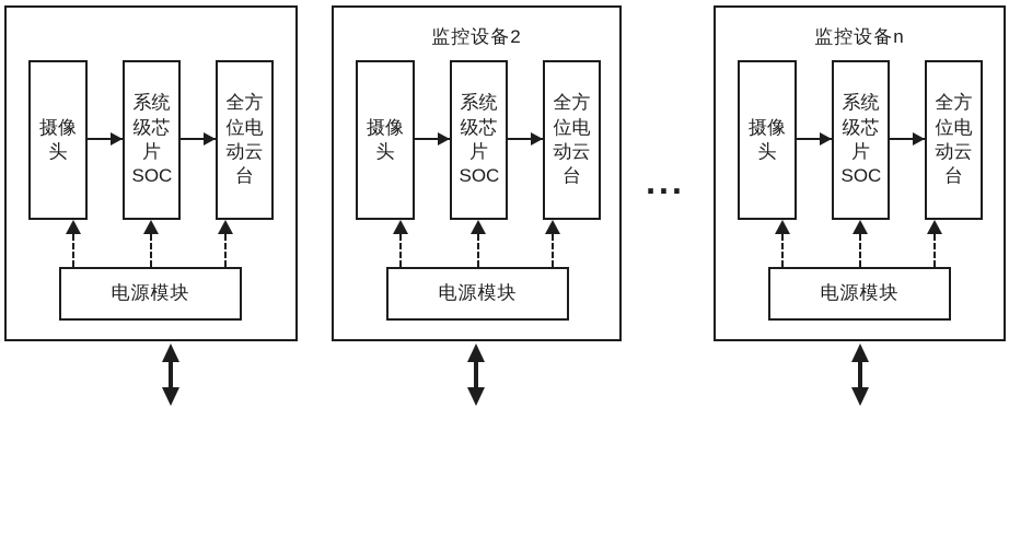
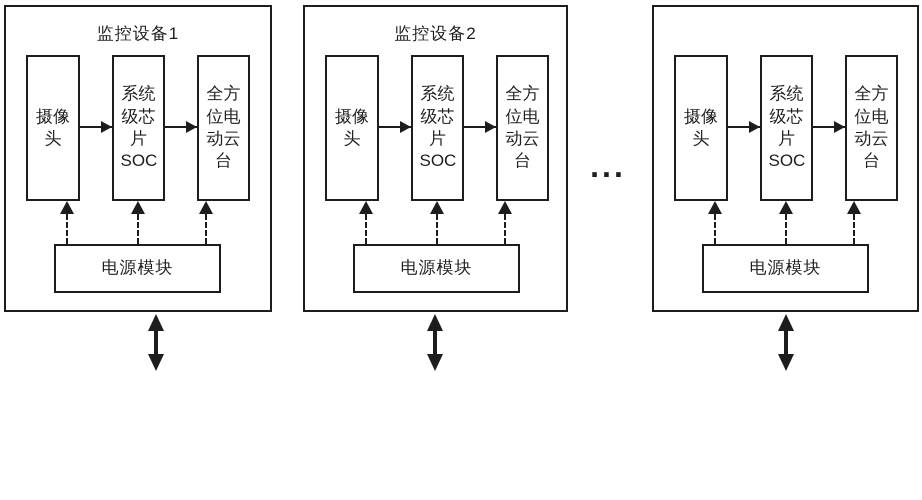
+ 监控设备1
  摄像头
  系统级芯片
  SOC
  全方位电动云台
  电源模块
  监控设备2
  摄像头
  系统级芯片
  SOC
  全方位电动云台
  电源模块
  ...
- 监控设备n
  摄像头
  系统级芯片
  SOC
  全方位电动云台
  电源模块
